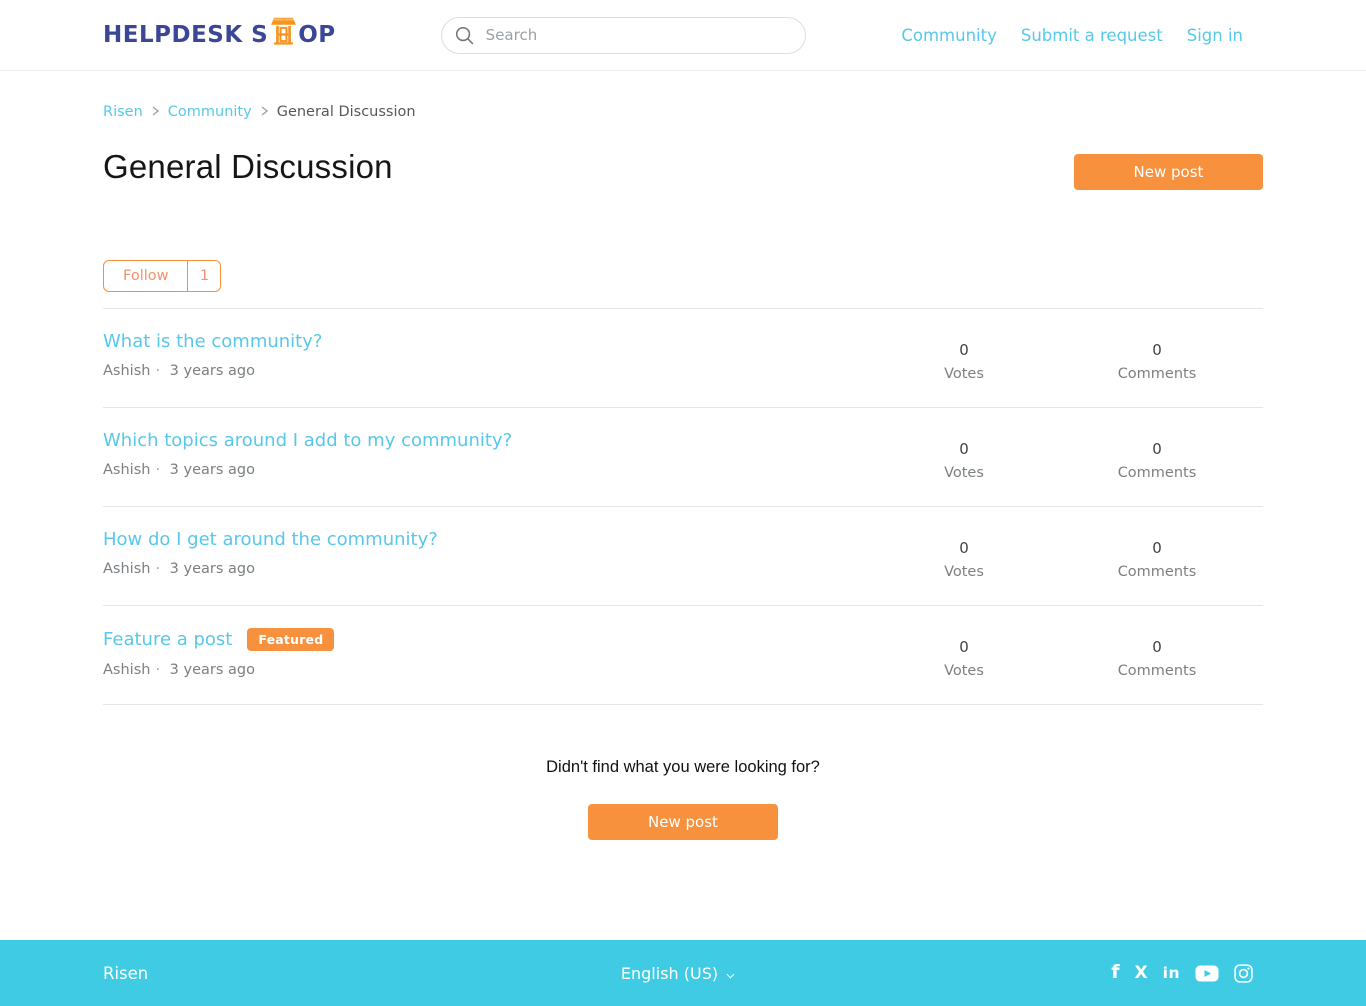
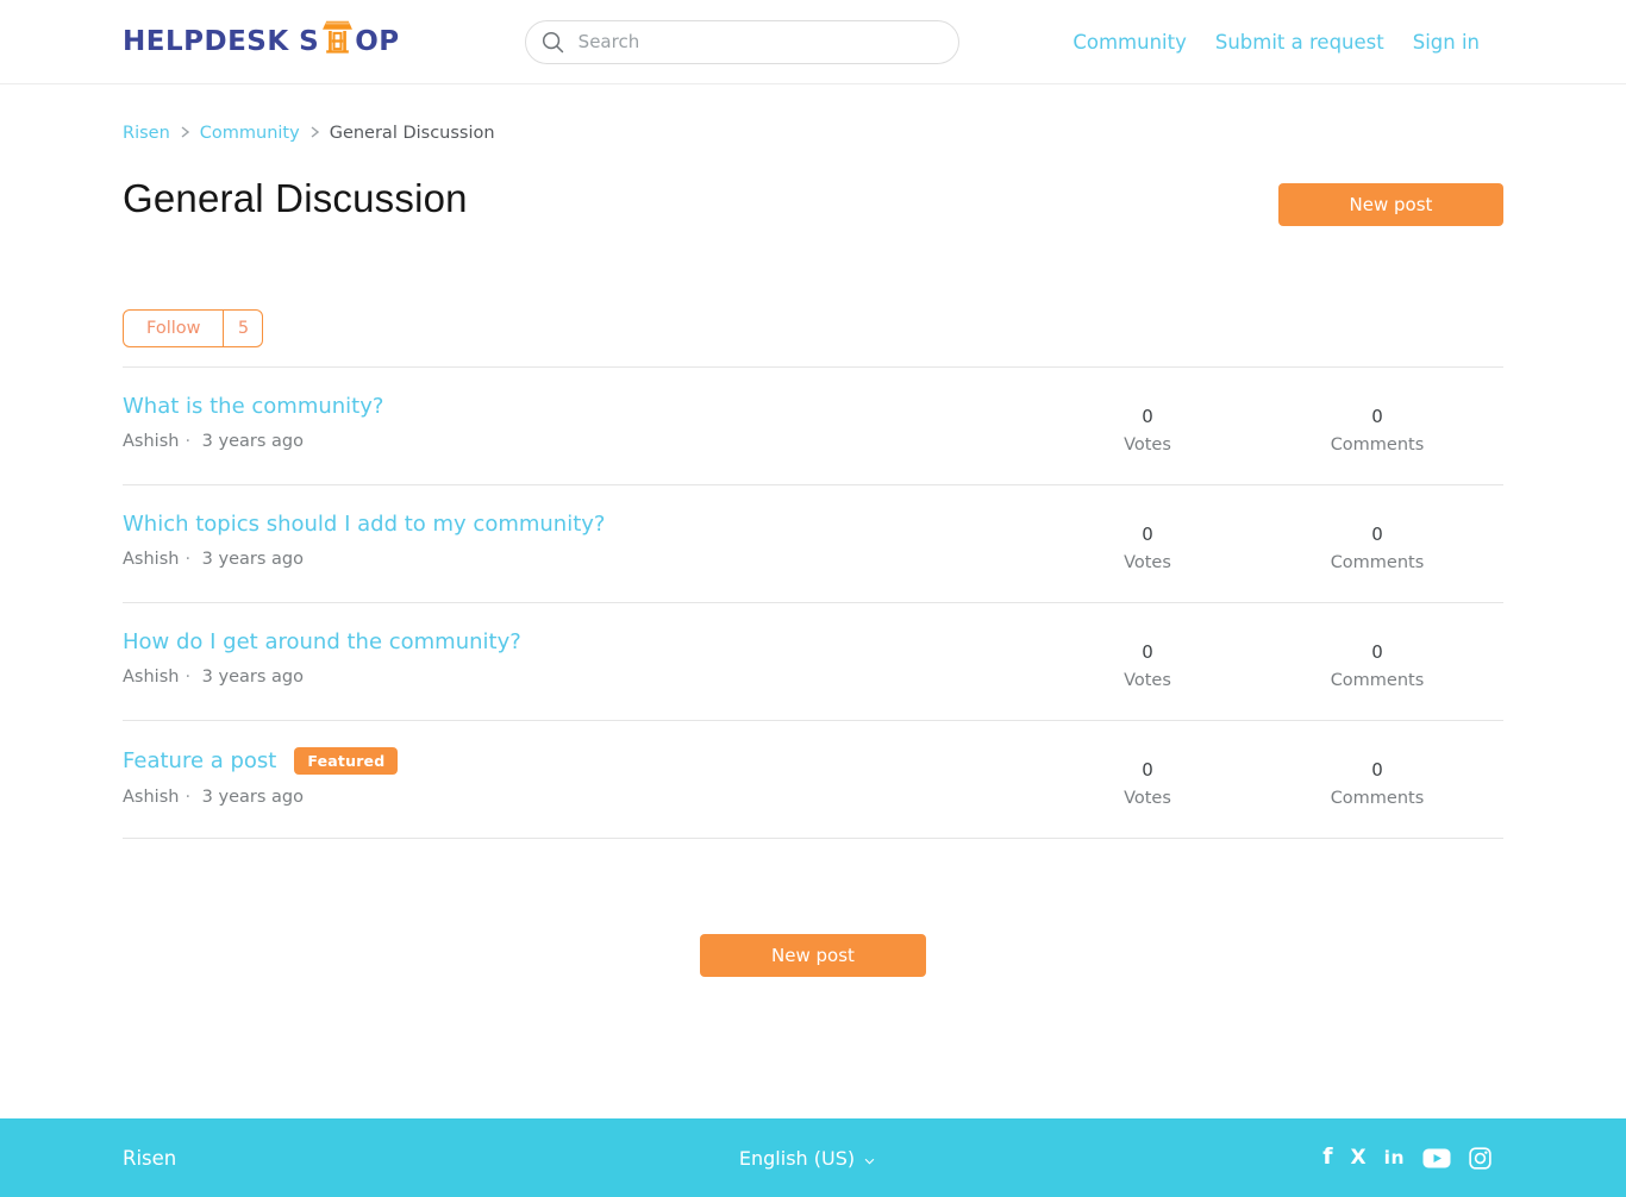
  HELPDESK S
  OP
  Search
  Community
  Submit a request
  Sign in
  Risen
  Community
  General Discussion
  General Discussion
  New post
  Follow
- 1
+ 5
  What is the community?
  Ashish · 3 years ago
  0
  Votes
  0
  Comments
- Which topics around I add to my community?
+ Which topics should I add to my community?
  Ashish · 3 years ago
  0
  Votes
  0
  Comments
  How do I get around the community?
  Ashish · 3 years ago
  0
  Votes
  0
  Comments
  Feature a post
  Featured
  Ashish · 3 years ago
  0
  Votes
  0
  Comments
- Didn't find what you were looking for?
  New post
  Risen
  English (US)
  f
  X
  in
